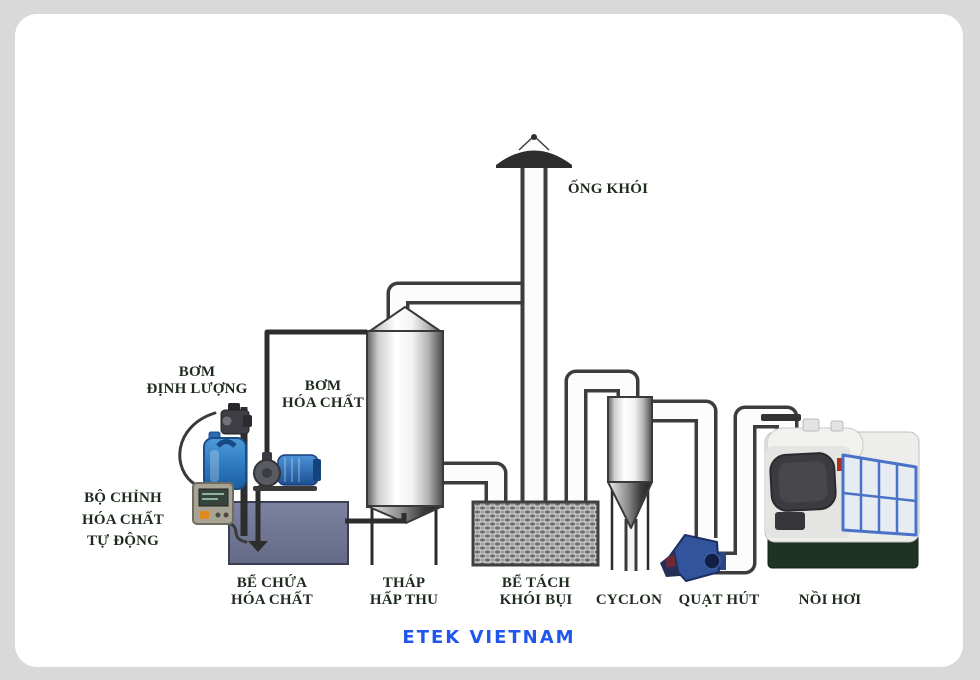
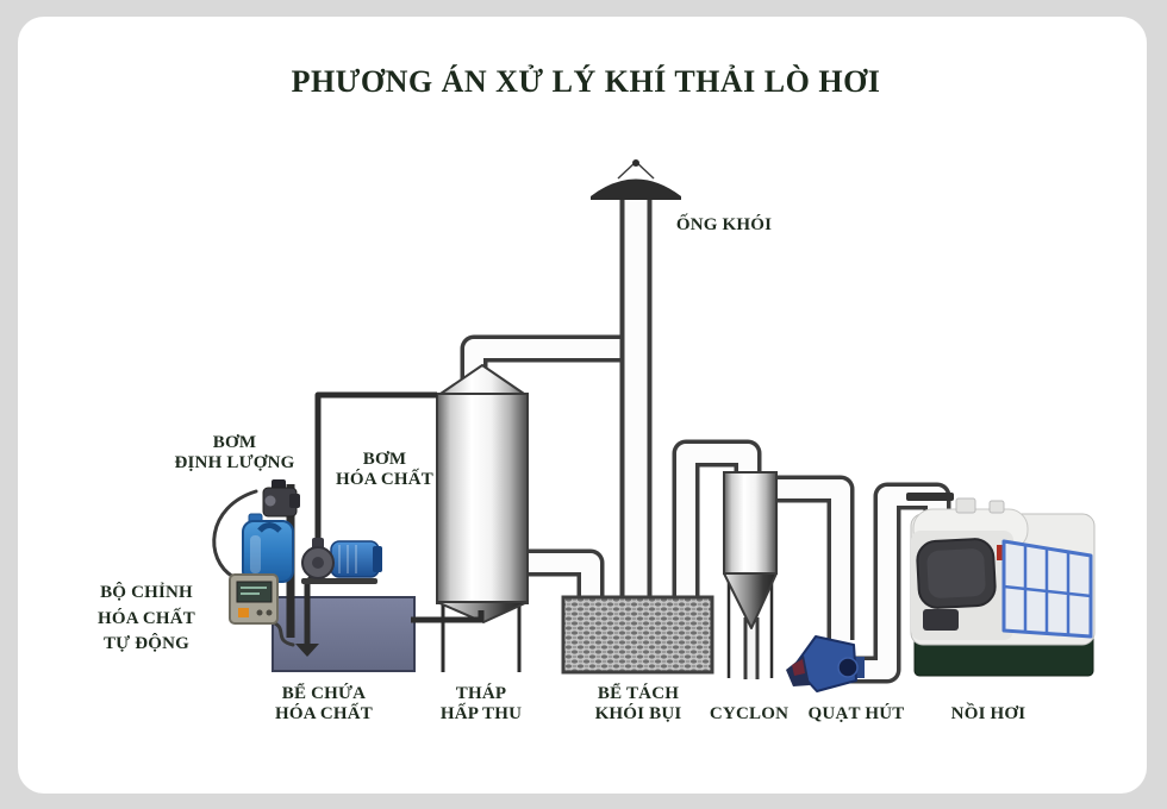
+ PHƯƠNG ÁN XỬ LÝ KHÍ THẢI LÒ HƠI
  ỐNG KHÓI
  BƠM
  ĐỊNH LƯỢNG
  BƠM
  HÓA CHẤT
  BỘ CHỈNH
  HÓA CHẤT
  TỰ ĐỘNG
  BỂ CHỨA
  HÓA CHẤT
  THÁP
  HẤP THU
  BỂ TÁCH
  KHÓI BỤI
  CYCLON
  QUẠT HÚT
  NỒI HƠI
- ETEK VIETNAM
